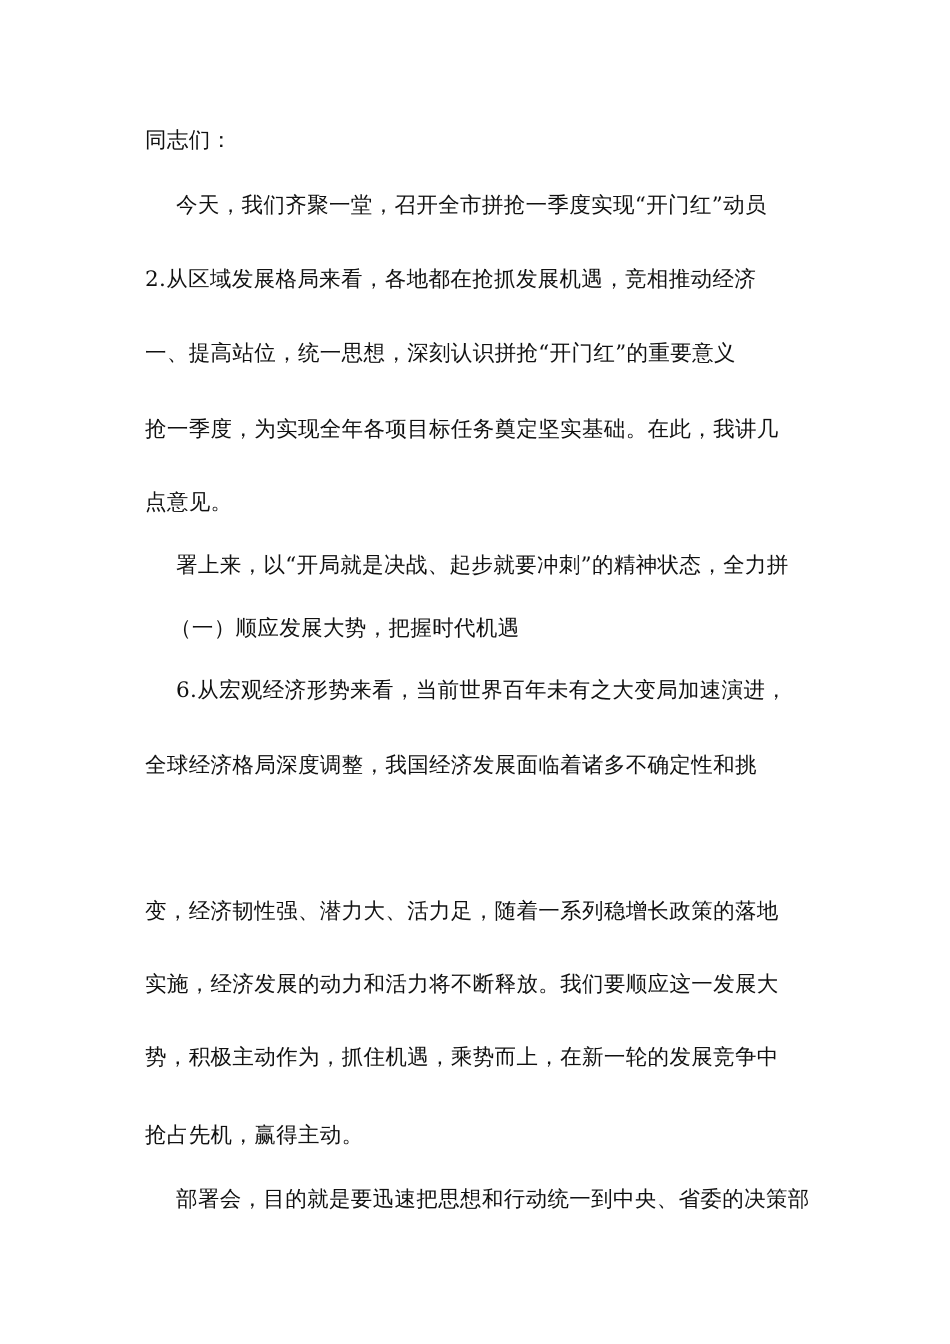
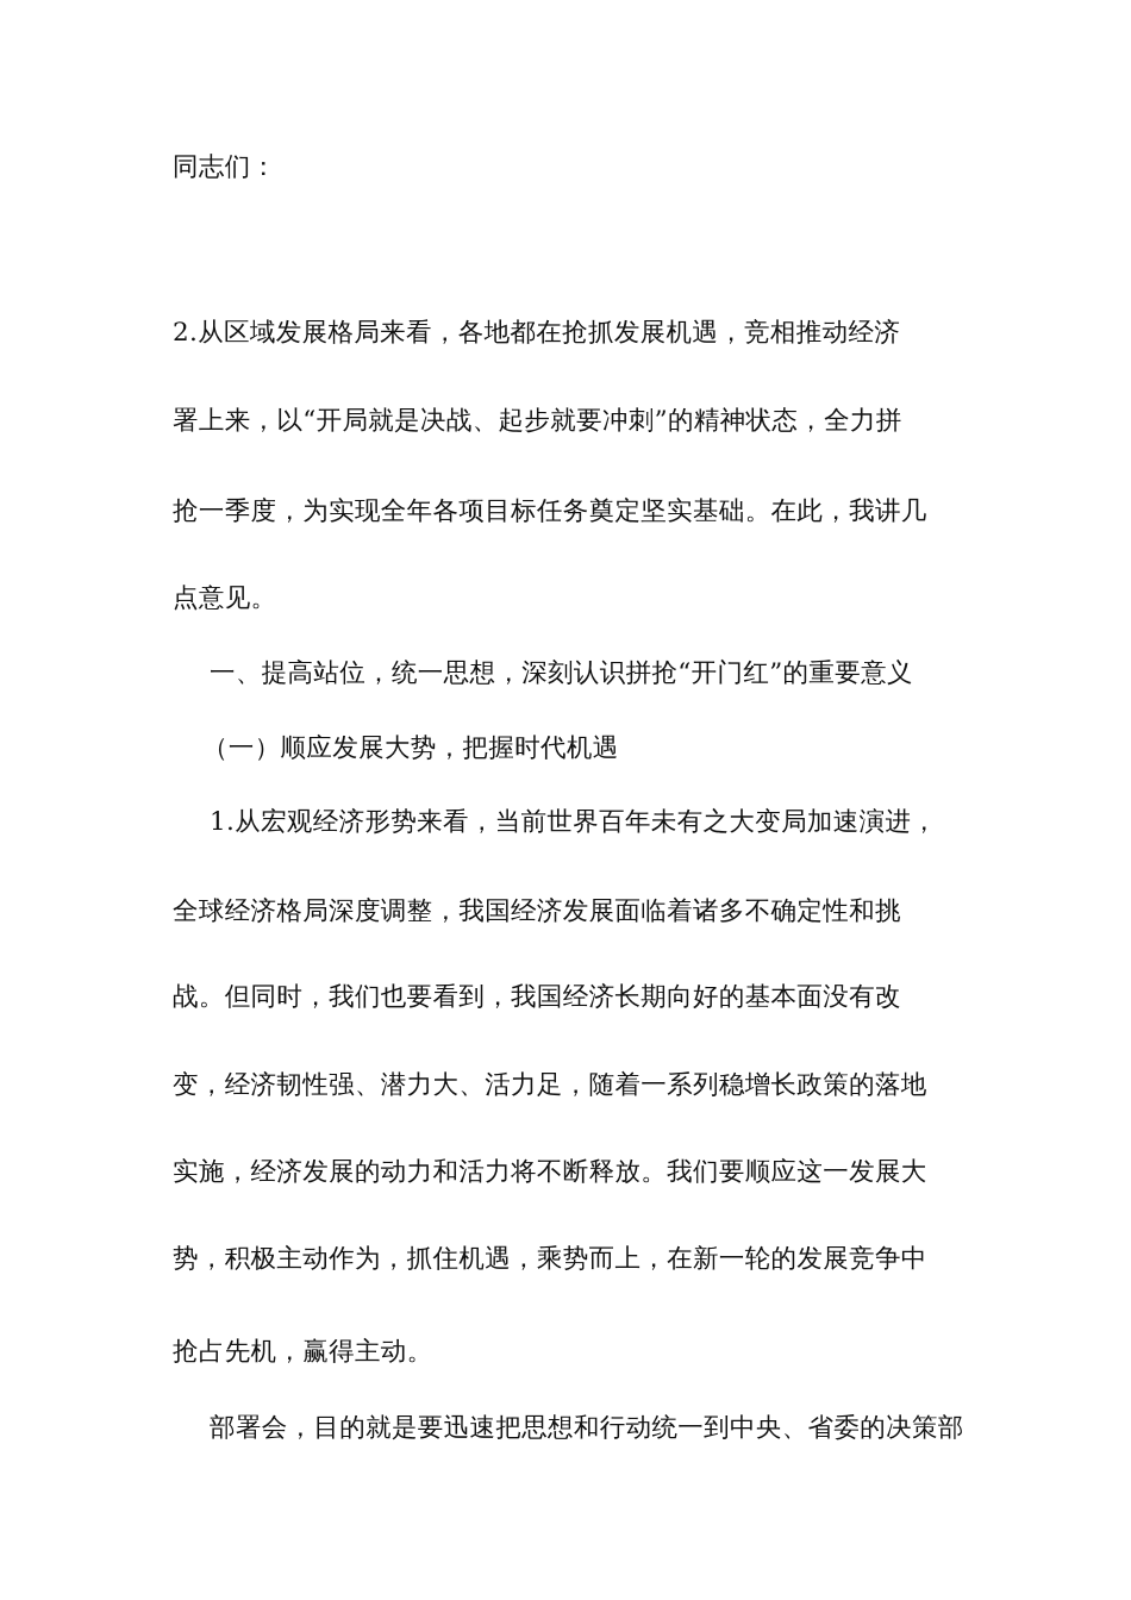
  同志们：
- 今天，我们齐聚一堂，召开全市拼抢一季度实现“开门红”动员
  2.从区域发展格局来看，各地都在抢抓发展机遇，竞相推动经济
- 一、提高站位，统一思想，深刻认识拼抢“开门红”的重要意义
+ 署上来，以“开局就是决战、起步就要冲刺”的精神状态，全力拼
  抢一季度，为实现全年各项目标任务奠定坚实基础。在此，我讲几
  点意见。
- 署上来，以“开局就是决战、起步就要冲刺”的精神状态，全力拼
+ 一、提高站位，统一思想，深刻认识拼抢“开门红”的重要意义
  （一）顺应发展大势，把握时代机遇
- 6.从宏观经济形势来看，当前世界百年未有之大变局加速演进，
+ 1.从宏观经济形势来看，当前世界百年未有之大变局加速演进，
  全球经济格局深度调整，我国经济发展面临着诸多不确定性和挑
+ 战。但同时，我们也要看到，我国经济长期向好的基本面没有改
  变，经济韧性强、潜力大、活力足，随着一系列稳增长政策的落地
  实施，经济发展的动力和活力将不断释放。我们要顺应这一发展大
  势，积极主动作为，抓住机遇，乘势而上，在新一轮的发展竞争中
  抢占先机，赢得主动。
  部署会，目的就是要迅速把思想和行动统一到中央、省委的决策部
